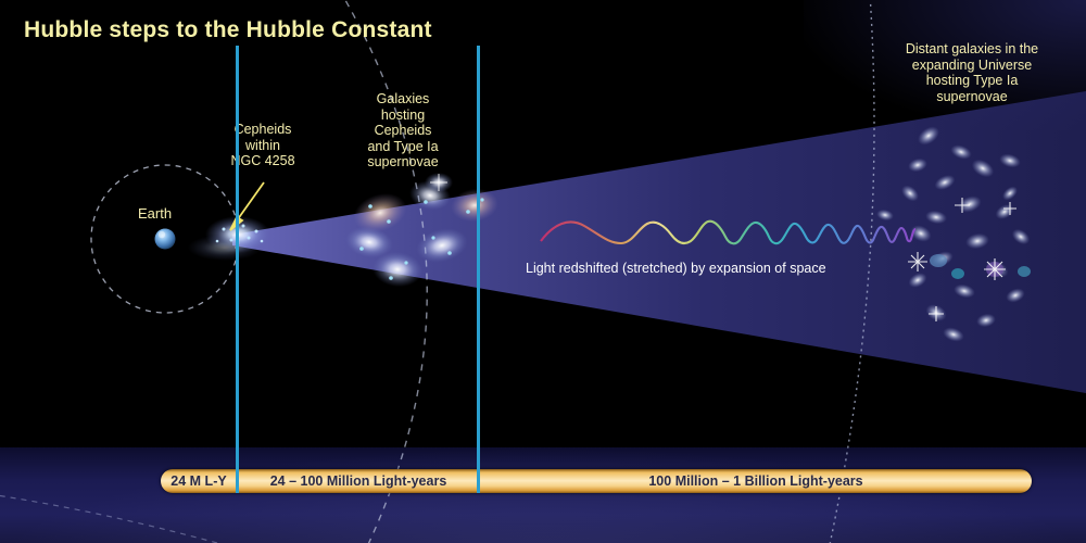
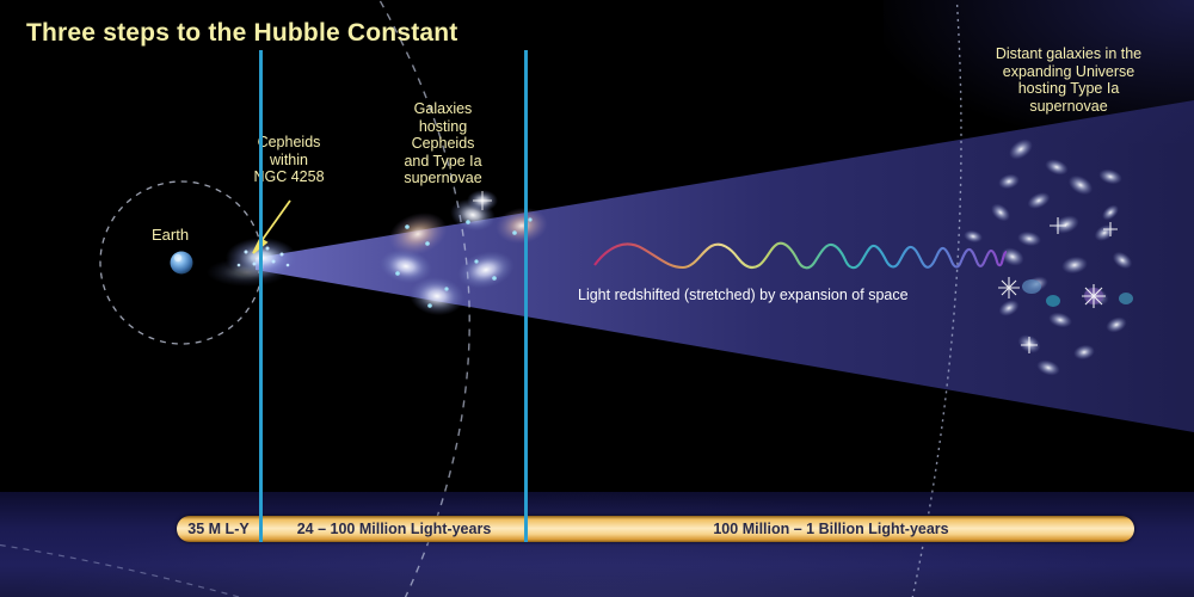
- Hubble steps to the Hubble Constant
+ Three steps to the Hubble Constant
  Earth
  Cepheids
  within
  GC 4258
  Galaxies
  hosting
  Cepheids
  and Type Ia
  supernovae
  Distant galaxies in the
  expanding Universe
  hosting Type Ia
  supernovae
  Light redshifted (stretched) by expansion of space
- 24 M L-Y
+ 35 M L-Y
  24 – 100 Million Light-years
  100 Million – 1 Billion Light-years
